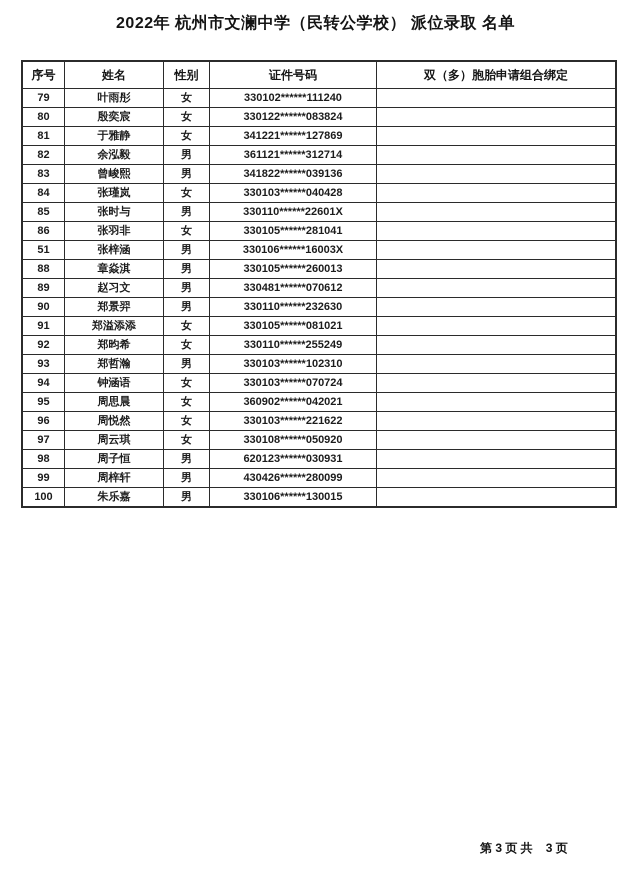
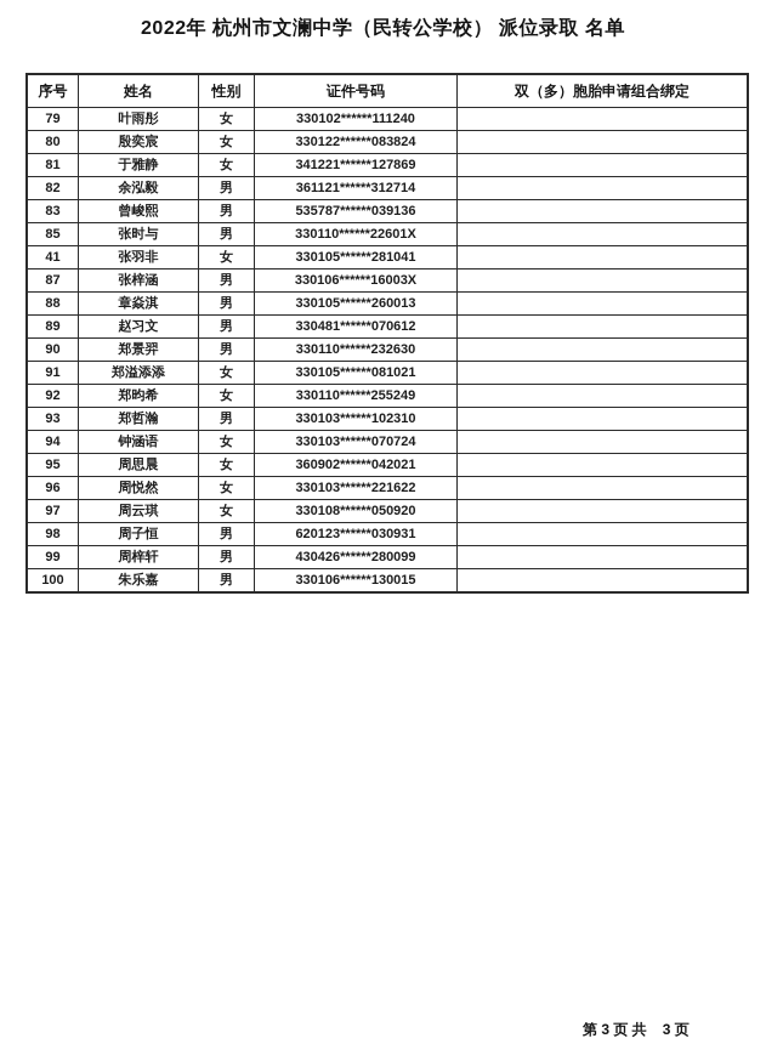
  2022年 杭州市文澜中学（民转公学校） 派位录取 名单
  序号	姓名	性别	证件号码	双（多）胞胎申请组合绑定
  79	叶雨彤	女	330102******111240
  80	殷奕宸	女	330122******083824
  81	于雅静	女	341221******127869
  82	余泓毅	男	361121******312714
- 83	曾峻熙	男	341822******039136
+ 83	曾峻熙	男	535787******039136
- 84	张瑾岚	女	330103******040428
  85	张时与	男	330110******22601X
- 86	张羽非	女	330105******281041
+ 41	张羽非	女	330105******281041
- 51	张梓涵	男	330106******16003X
+ 87	张梓涵	男	330106******16003X
  88	章焱淇	男	330105******260013
  89	赵习文	男	330481******070612
  90	郑景羿	男	330110******232630
  91	郑溢添添	女	330105******081021
  92	郑昀希	女	330110******255249
  93	郑哲瀚	男	330103******102310
  94	钟涵语	女	330103******070724
  95	周思晨	女	360902******042021
  96	周悦然	女	330103******221622
  97	周云琪	女	330108******050920
  98	周子恒	男	620123******030931
  99	周梓轩	男	430426******280099
  100	朱乐嘉	男	330106******130015
  第 3 页 共 3 页
